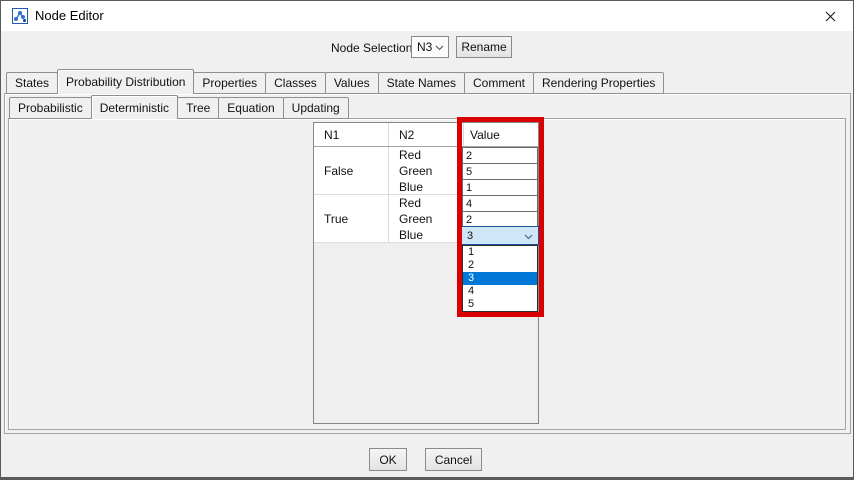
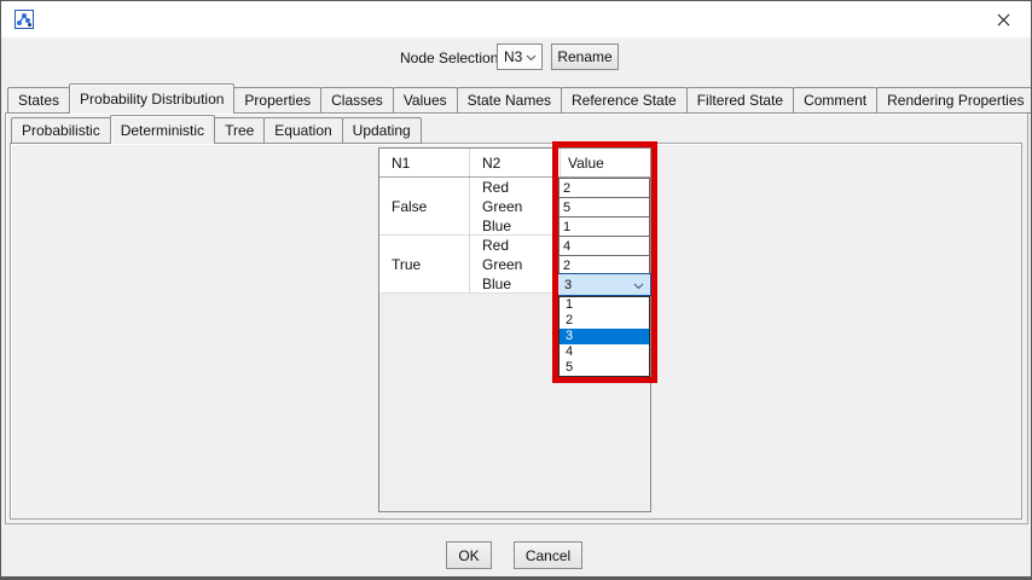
- Node Editor
  Node Selection
  N3
  Rename
  States
  Probability Distribution
  Properties
  Classes
  Values
  State Names
+ Reference State
+ Filtered State
  Comment
  Rendering Properties
  Probabilistic
  Deterministic
  Tree
  Equation
  Updating
  N1
  N2
  Value
  False
  True
  Red
  2
  Green
  5
  Blue
  1
  Red
  4
  Green
  2
  Blue
  3
  1
  2
  3
  4
  5
  OK
  Cancel
